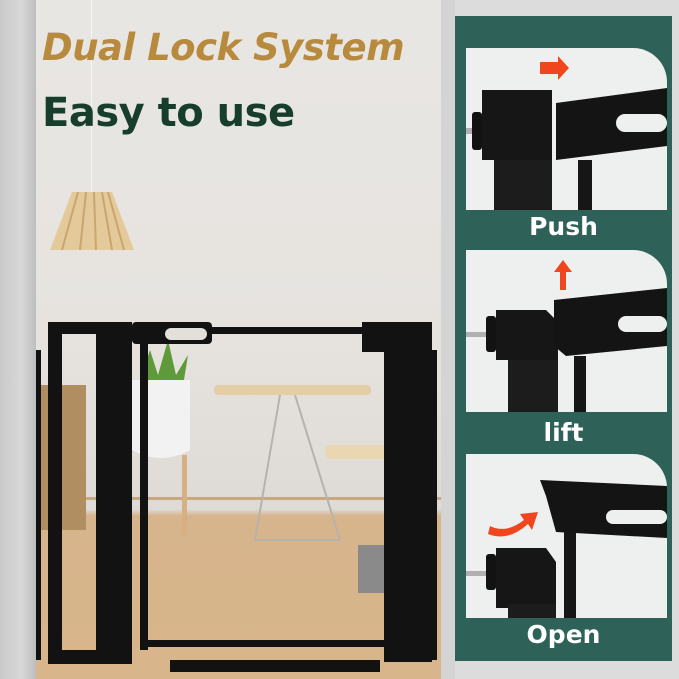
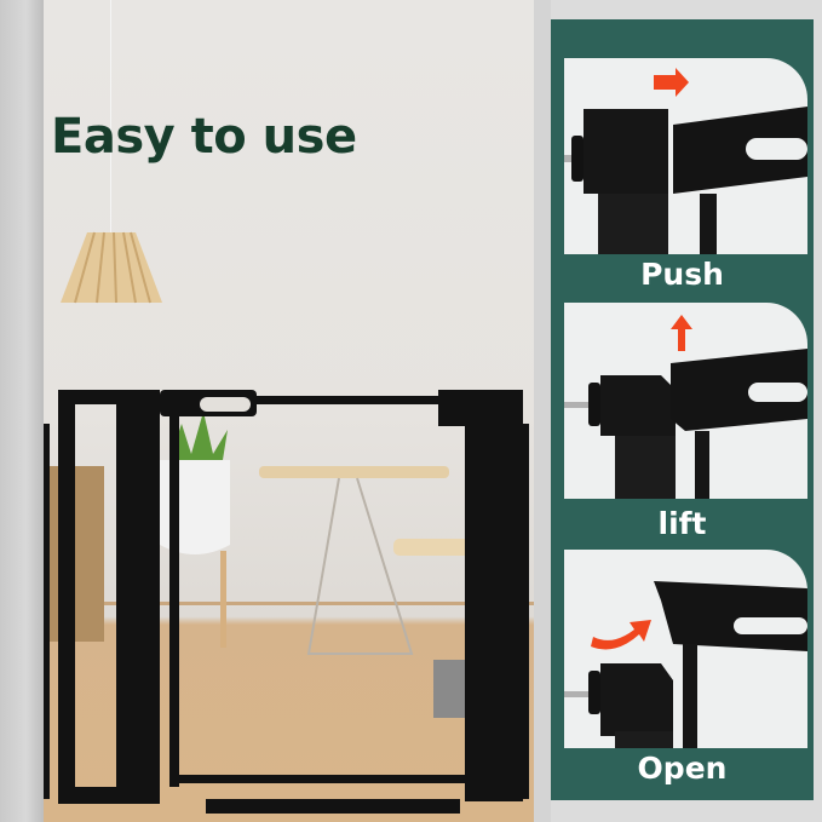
- Dual Lock System
  Easy to use
  Push
  lift
  Open
